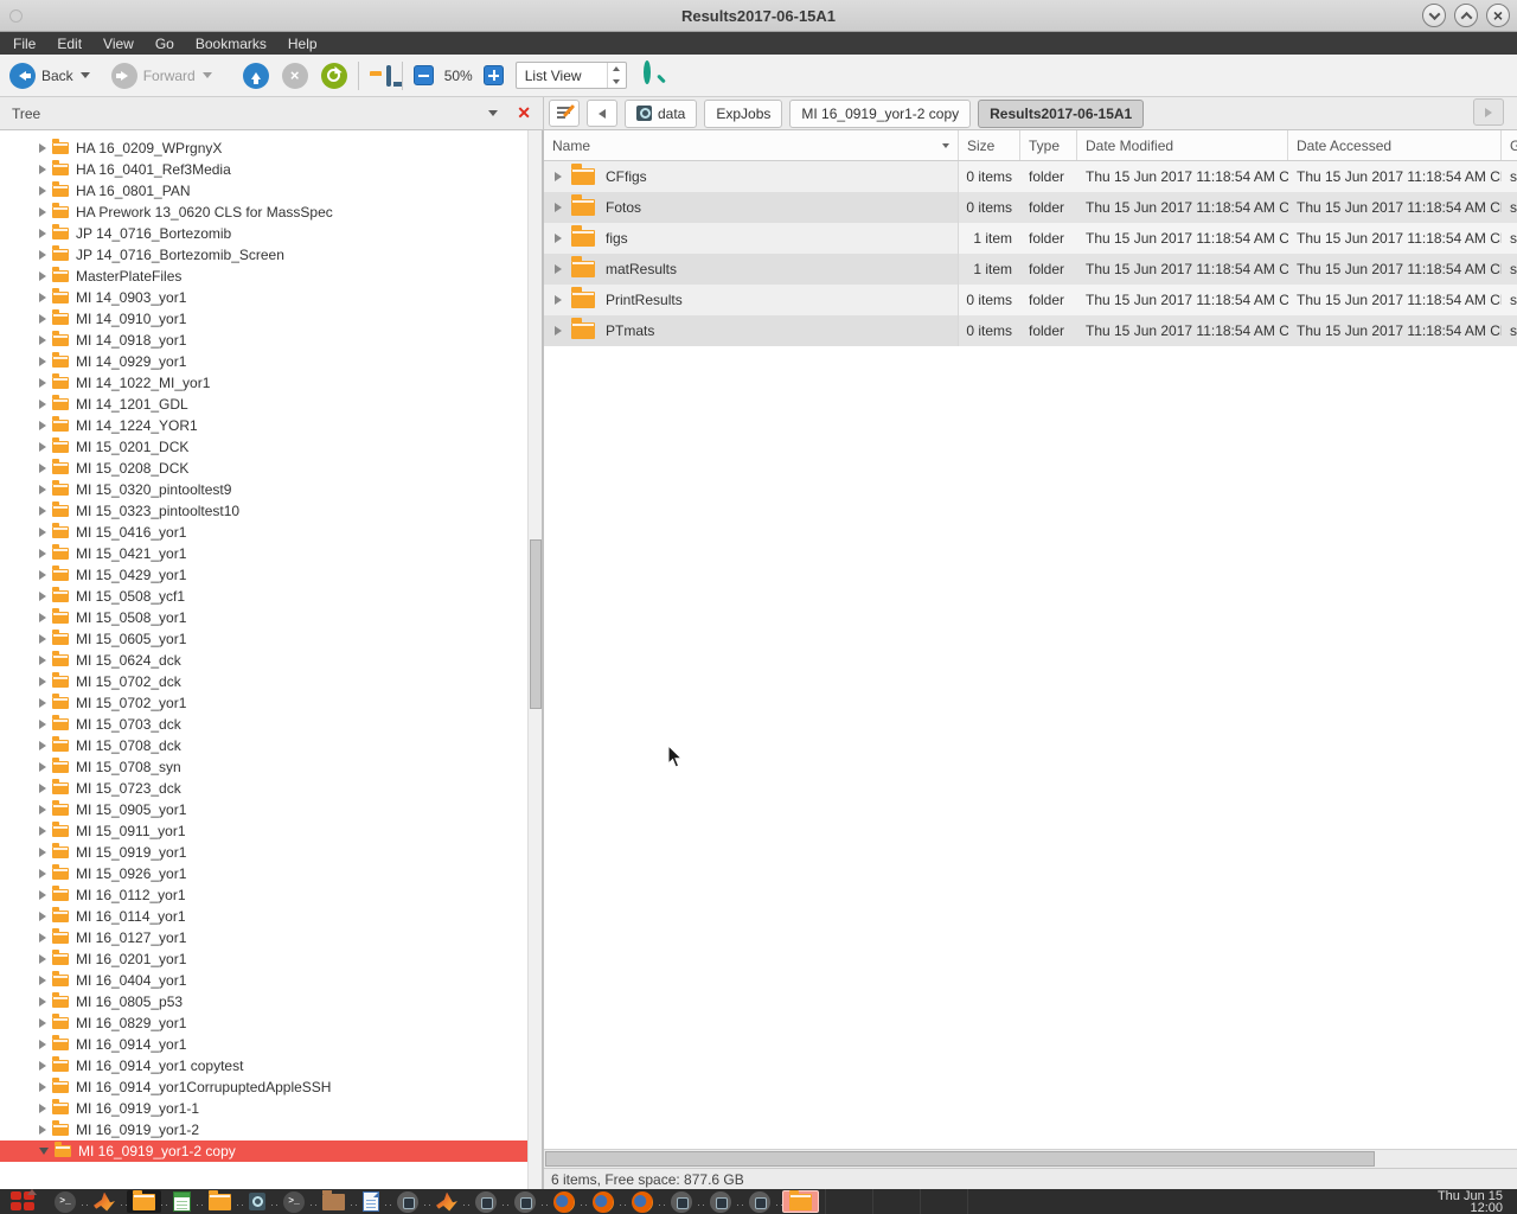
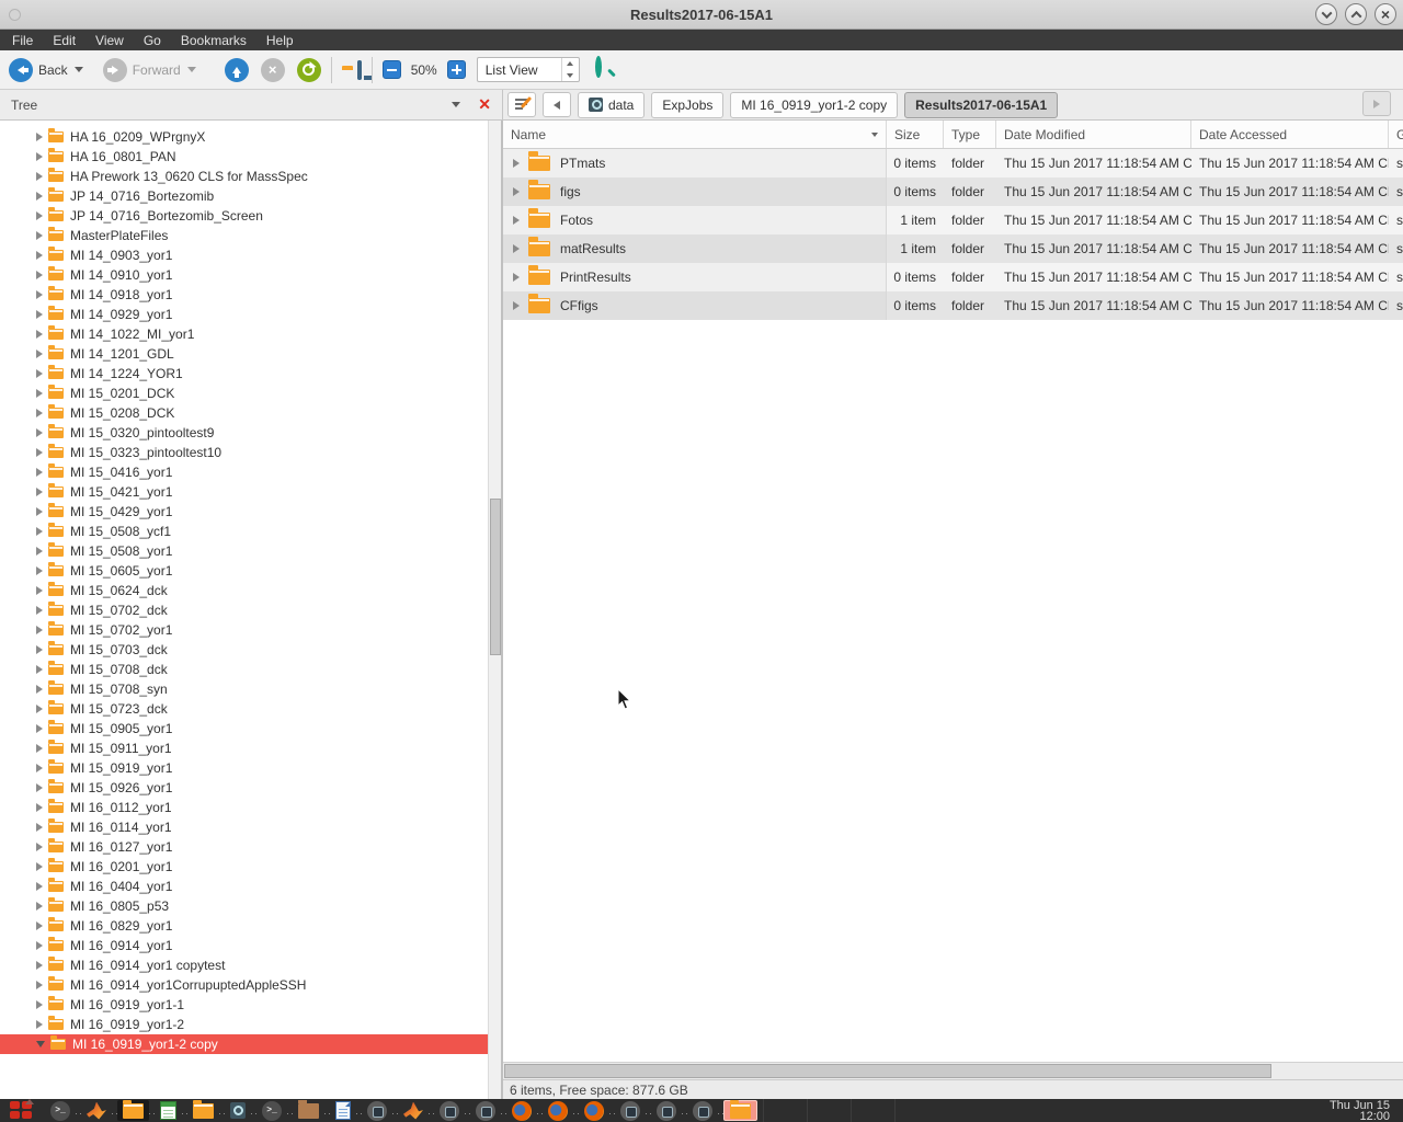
  Results2017-06-15A1
  ×
  File
  Edit
  View
  Go
  Bookmarks
  Help
  Back
  Forward
  ×
  50%
  List View
  Tree
  ✕
  data
  ExpJobs
  MI 16_0919_yor1-2 copy
  Results2017-06-15A1
  HA 16_0209_WPrgnyX
- HA 16_0401_Ref3Media
  HA 16_0801_PAN
  HA Prework 13_0620 CLS for MassSpec
  JP 14_0716_Bortezomib
  JP 14_0716_Bortezomib_Screen
  MasterPlateFiles
  MI 14_0903_yor1
  MI 14_0910_yor1
  MI 14_0918_yor1
  MI 14_0929_yor1
  MI 14_1022_MI_yor1
  MI 14_1201_GDL
  MI 14_1224_YOR1
  MI 15_0201_DCK
  MI 15_0208_DCK
  MI 15_0320_pintooltest9
  MI 15_0323_pintooltest10
  MI 15_0416_yor1
  MI 15_0421_yor1
  MI 15_0429_yor1
  MI 15_0508_ycf1
  MI 15_0508_yor1
  MI 15_0605_yor1
  MI 15_0624_dck
  MI 15_0702_dck
  MI 15_0702_yor1
  MI 15_0703_dck
  MI 15_0708_dck
  MI 15_0708_syn
  MI 15_0723_dck
  MI 15_0905_yor1
  MI 15_0911_yor1
  MI 15_0919_yor1
  MI 15_0926_yor1
  MI 16_0112_yor1
  MI 16_0114_yor1
  MI 16_0127_yor1
  MI 16_0201_yor1
  MI 16_0404_yor1
  MI 16_0805_p53
  MI 16_0829_yor1
  MI 16_0914_yor1
  MI 16_0914_yor1 copytest
  MI 16_0914_yor1CorrupuptedAppleSSH
  MI 16_0919_yor1-1
  MI 16_0919_yor1-2
  MI 16_0919_yor1-2 copy
  Name
  Size
  Type
  Date Modified
  Date Accessed
  G
- CFfigs
+ PTmats
  0 items
  folder
  Thu 15 Jun 2017 11:18:54 AM C
  Thu 15 Jun 2017 11:18:54 AM C
  s
- Fotos
+ figs
  0 items
  folder
  Thu 15 Jun 2017 11:18:54 AM C
  Thu 15 Jun 2017 11:18:54 AM C
  s
- figs
+ Fotos
  1 item
  folder
  Thu 15 Jun 2017 11:18:54 AM C
  Thu 15 Jun 2017 11:18:54 AM C
  s
  matResults
  1 item
  folder
  Thu 15 Jun 2017 11:18:54 AM C
  Thu 15 Jun 2017 11:18:54 AM C
  s
  PrintResults
  0 items
  folder
  Thu 15 Jun 2017 11:18:54 AM C
  Thu 15 Jun 2017 11:18:54 AM C
  s
- PTmats
+ CFfigs
  0 items
  folder
  Thu 15 Jun 2017 11:18:54 AM C
  Thu 15 Jun 2017 11:18:54 AM C
  s
  6 items, Free space: 877.6 GB
  >_
  ··
  ··
  ··
  ··
  ··
  >_
  ··
  ··
  ··
  ··
  ··
  ··
  ··
  ··
  ··
  ··
  ··
  ··
  Thu Jun 15
  12:00
